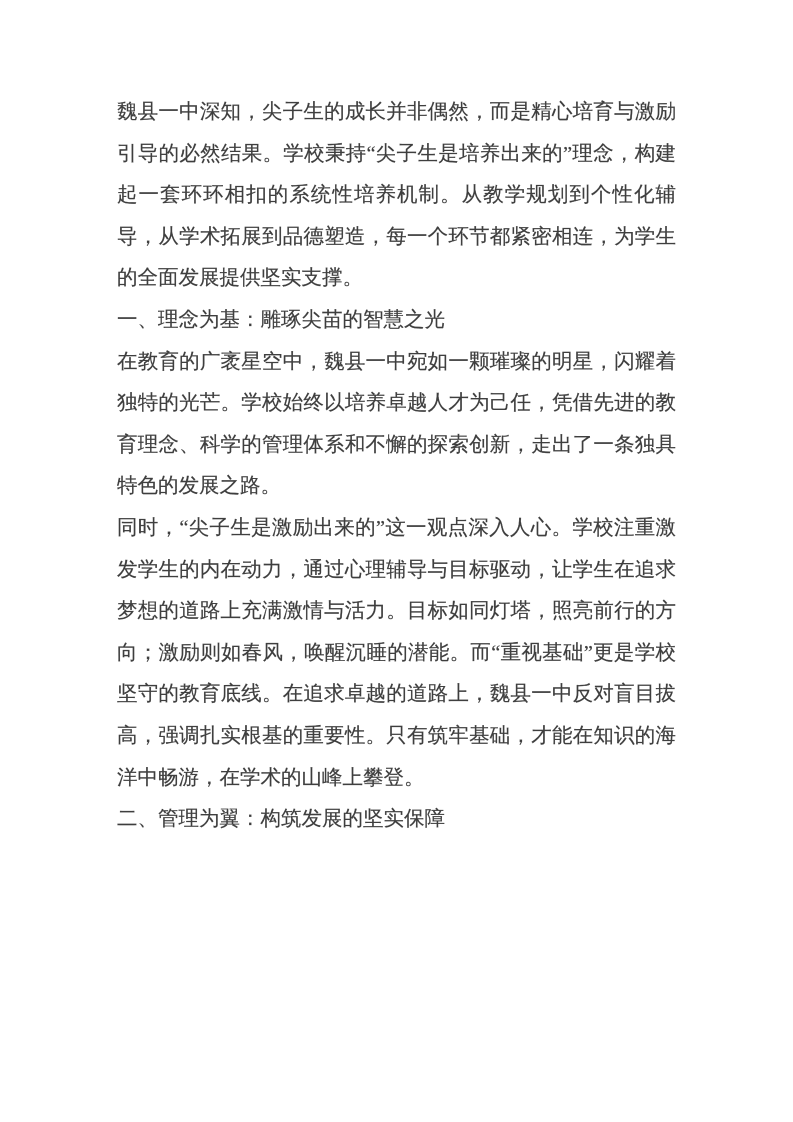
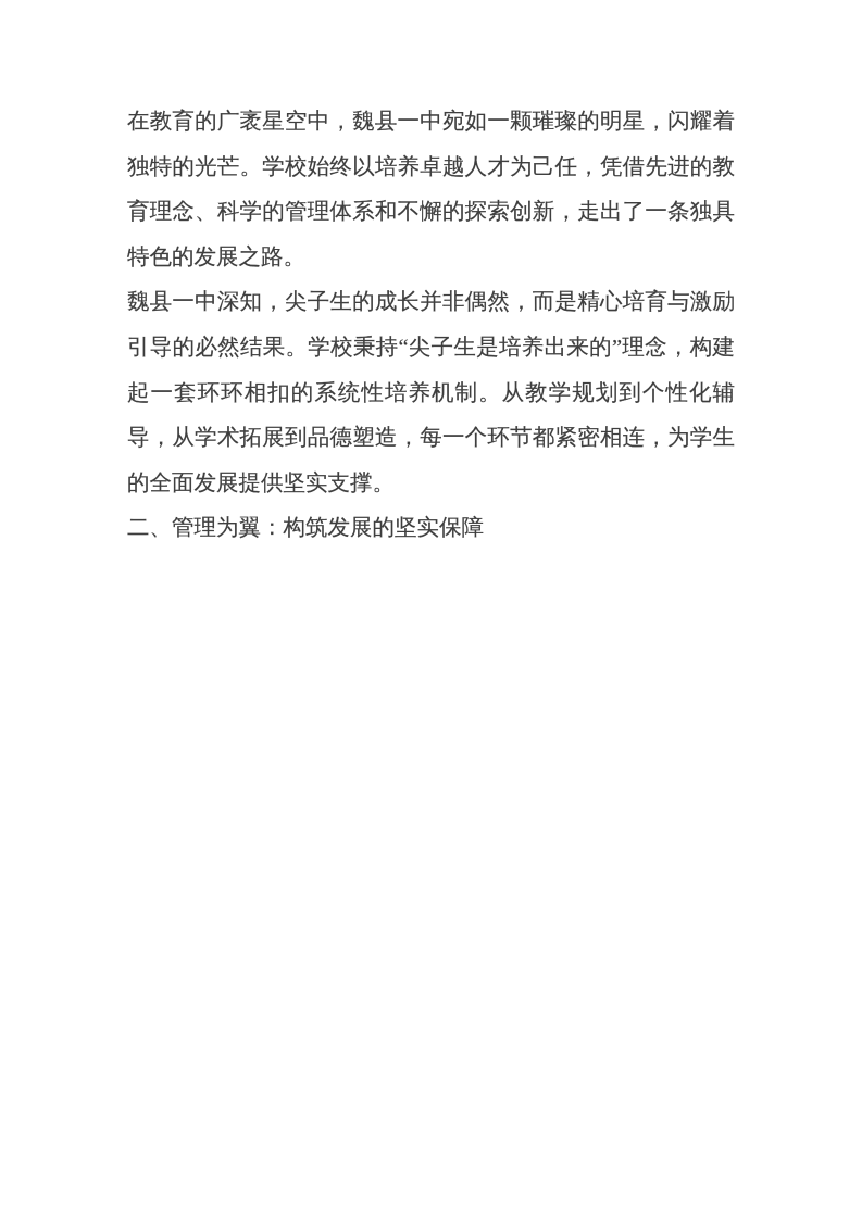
- 魏县一中深知，尖子生的成长并非偶然，而是精心培育与激励引导的必然结果。学校秉持“尖子生是培养出来的”理念，构建起一套环环相扣的系统性培养机制。从教学规划到个性化辅导，从学术拓展到品德塑造，每一个环节都紧密相连，为学生的全面发展提供坚实支撑。
+ 在教育的广袤星空中，魏县一中宛如一颗璀璨的明星，闪耀着独特的光芒。学校始终以培养卓越人才为己任，凭借先进的教育理念、科学的管理体系和不懈的探索创新，走出了一条独具特色的发展之路。
- 一、理念为基：雕琢尖苗的智慧之光
- 在教育的广袤星空中，魏县一中宛如一颗璀璨的明星，闪耀着独特的光芒。学校始终以培养卓越人才为己任，凭借先进的教育理念、科学的管理体系和不懈的探索创新，走出了一条独具特色的发展之路。
+ 魏县一中深知，尖子生的成长并非偶然，而是精心培育与激励引导的必然结果。学校秉持“尖子生是培养出来的”理念，构建起一套环环相扣的系统性培养机制。从教学规划到个性化辅导，从学术拓展到品德塑造，每一个环节都紧密相连，为学生的全面发展提供坚实支撑。
- 同时，“尖子生是激励出来的”这一观点深入人心。学校注重激发学生的内在动力，通过心理辅导与目标驱动，让学生在追求梦想的道路上充满激情与活力。目标如同灯塔，照亮前行的方向；激励则如春风，唤醒沉睡的潜能。而“重视基础”更是学校坚守的教育底线。在追求卓越的道路上，魏县一中反对盲目拔高，强调扎实根基的重要性。只有筑牢基础，才能在知识的海洋中畅游，在学术的山峰上攀登。
  二、管理为翼：构筑发展的坚实保障
